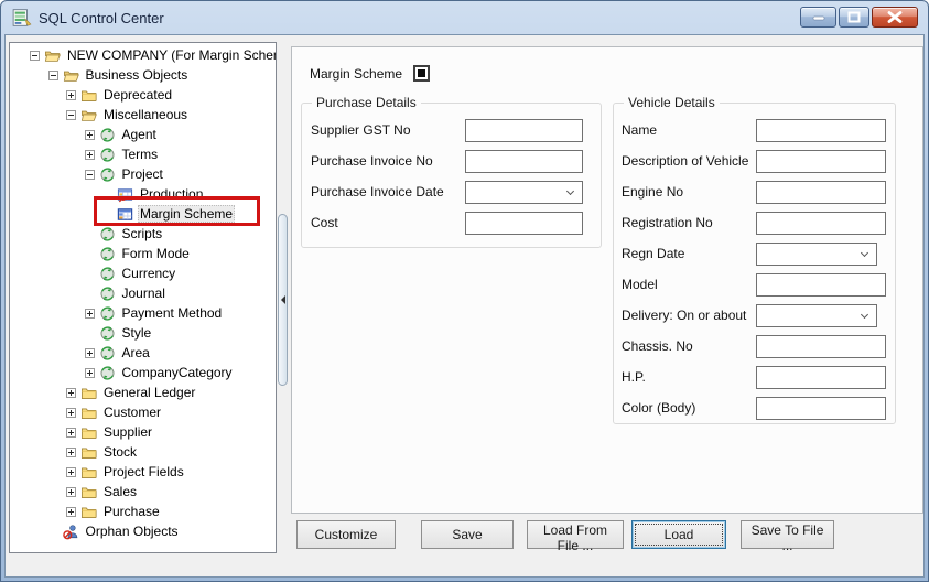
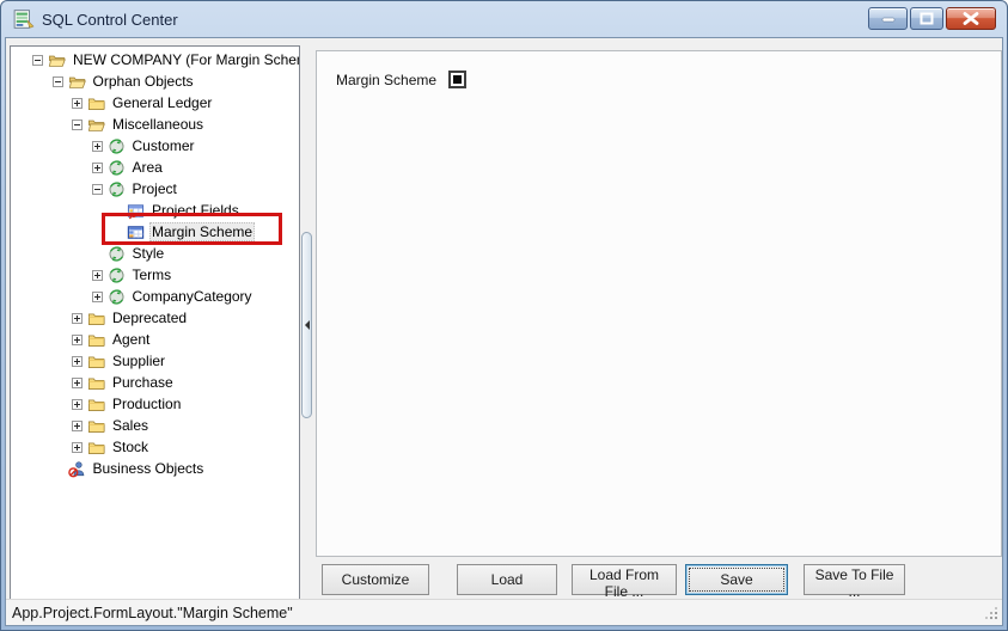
  SQL Control Center
  NEW COMPANY (For Margin Sche
- Business Objects
+ Orphan Objects
- Deprecated
+ General Ledger
  Miscellaneous
- Agent
+ Customer
- Terms
+ Area
  Project
- Production
+ Project Fields
  Margin Scheme
- Scripts
- Form Mode
- Currency
- Journal
- Payment Method
  Style
- Area
+ Terms
  CompanyCategory
- General Ledger
+ Deprecated
- Customer
+ Agent
  Supplier
- Stock
+ Purchase
- Project Fields
+ Production
  Sales
- Purchase
+ Stock
- Orphan Objects
+ Business Objects
  Margin Scheme
- Purchase Details
- Supplier GST No
- Purchase Invoice No
- Purchase Invoice Date
- Cost
- Vehicle Details
- Name
- Description of Vehicle
- Engine No
- Registration No
- Regn Date
- Model
- Delivery: On or about
- Chassis. No
- H.P.
- Color (Body)
  Customize
- Save
+ Load
  Load From File ...
- Load
+ Save
  Save To File ...
+ App.Project.FormLayout."Margin Scheme"
